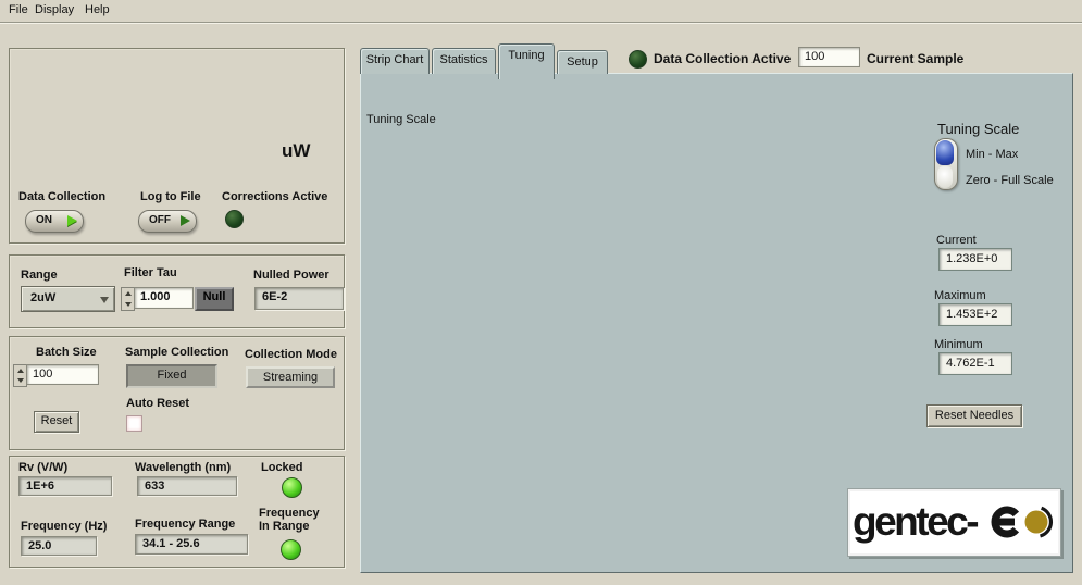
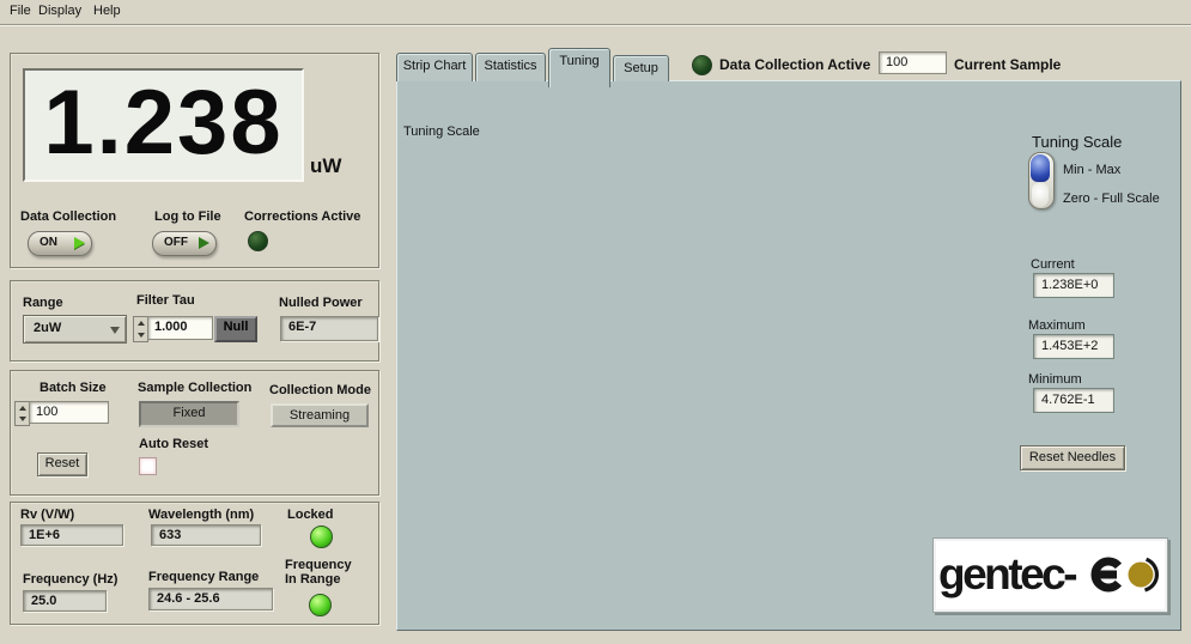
  File
  Display
  Help
+ 1.238
  uW
  Data Collection
  Log to File
  Corrections Active
  ON
  OFF
  Range
  2uW
  Filter Tau
  1.000
  Null
  Nulled Power
- 6E-2
+ 6E-7
  Batch Size
  100
  Sample Collection
  Fixed
  Collection Mode
  Streaming
  Auto Reset
  Reset
  Rv (V/W)
  1E+6
  Wavelength (nm)
  633
  Locked
  Frequency (Hz)
  25.0
  Frequency Range
- 34.1 - 25.6
+ 24.6 - 25.6
  Frequency
  In Range
  Strip Chart
  Statistics
  Tuning
  Setup
  Data Collection Active
  100
  Current Sample
  Tuning Scale
  Tuning Scale
  Min - Max
  Zero - Full Scale
  Current
  1.238E+0
  Maximum
  1.453E+2
  Minimum
  4.762E-1
  Reset Needles
  gentec-
